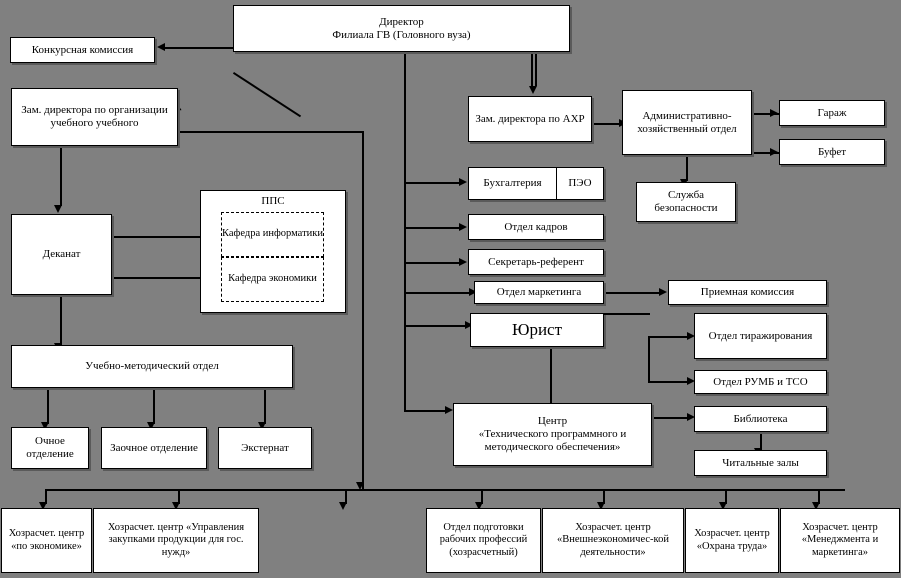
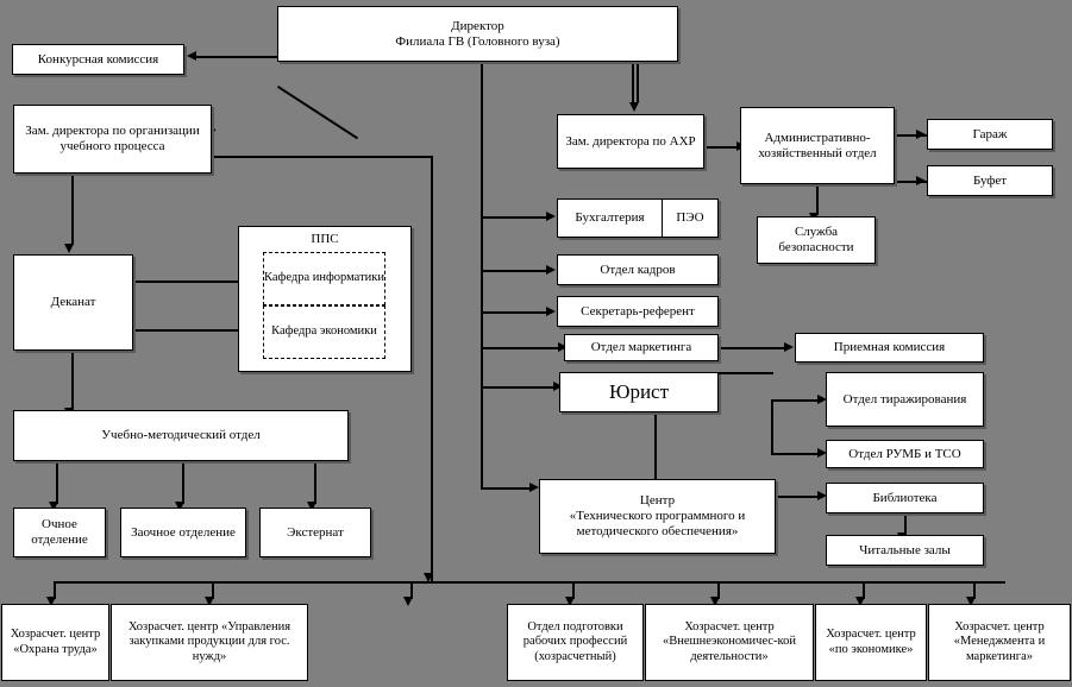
  Директор
  Филиала ГВ (Головного вуза)
  Конкурсная комиссия
- Зам. директора по организации учебного учебного
+ Зам. директора по организации учебного процесса
  Зам. директора по АХР
  Административно-хозяйственный отдел
  Гараж
  Буфет
  Служба безопасности
  Бухгалтерия
  ПЭО
  Отдел кадров
  Секретарь-референт
  Отдел маркетинга
  Юрист
  Приемная комиссия
  ППС
  Кафедра информатики
  Кафедра экономики
  Деканат
  Учебно-методический отдел
  Очное отделение
  Заочное отделение
  Экстернат
  Центр
  «Технического программного и
  методического обеспечения»
  Отдел тиражирования
  Отдел РУМБ и ТСО
  Библиотека
  Читальные залы
- Хозрасчет. центр «по экономике»
+ Хозрасчет. центр «Охрана труда»
  Хозрасчет. центр «Управления закупками продукции для гос. нужд»
  Отдел подготовки рабочих профессий (хозрасчетный)
  Хозрасчет. центр «Внешнеэкономичес-кой деятельности»
- Хозрасчет. центр «Охрана труда»
+ Хозрасчет. центр «по экономике»
  Хозрасчет. центр «Менеджмента и маркетинга»
